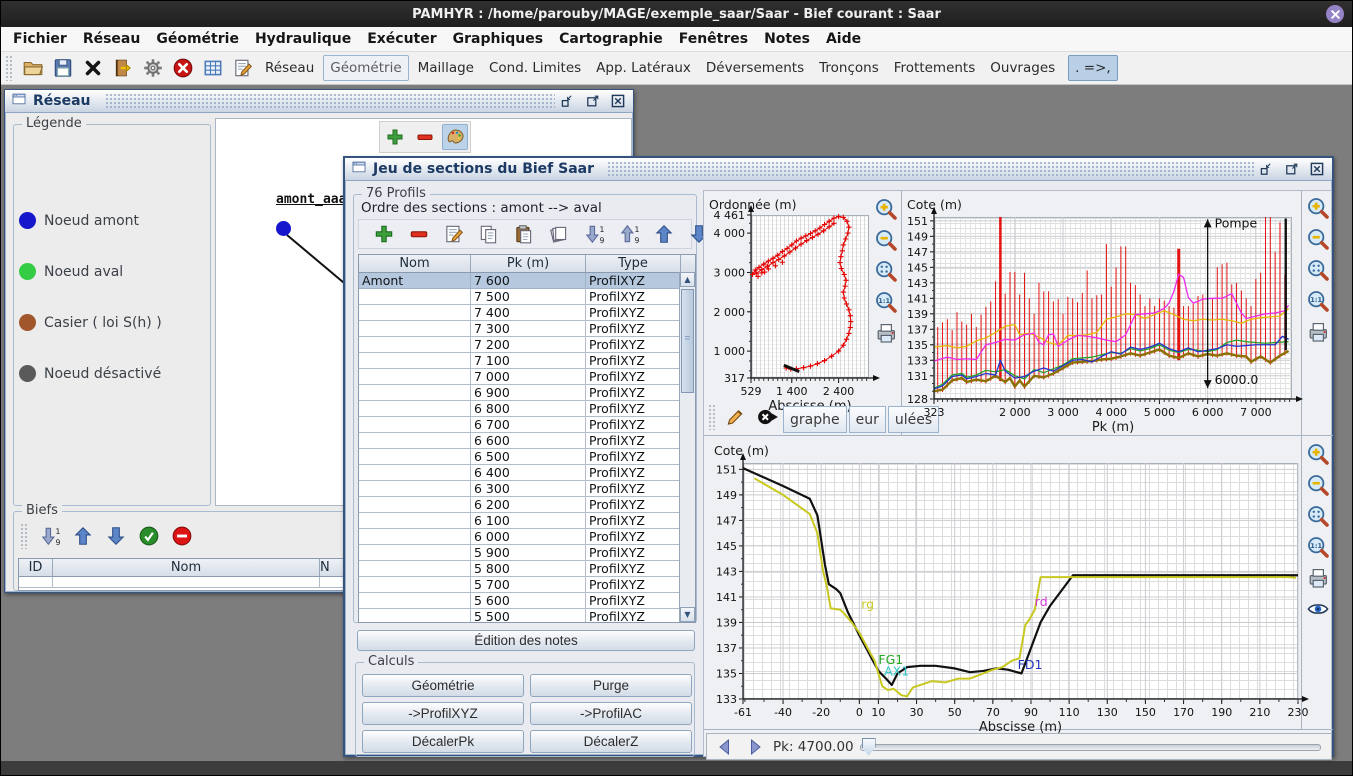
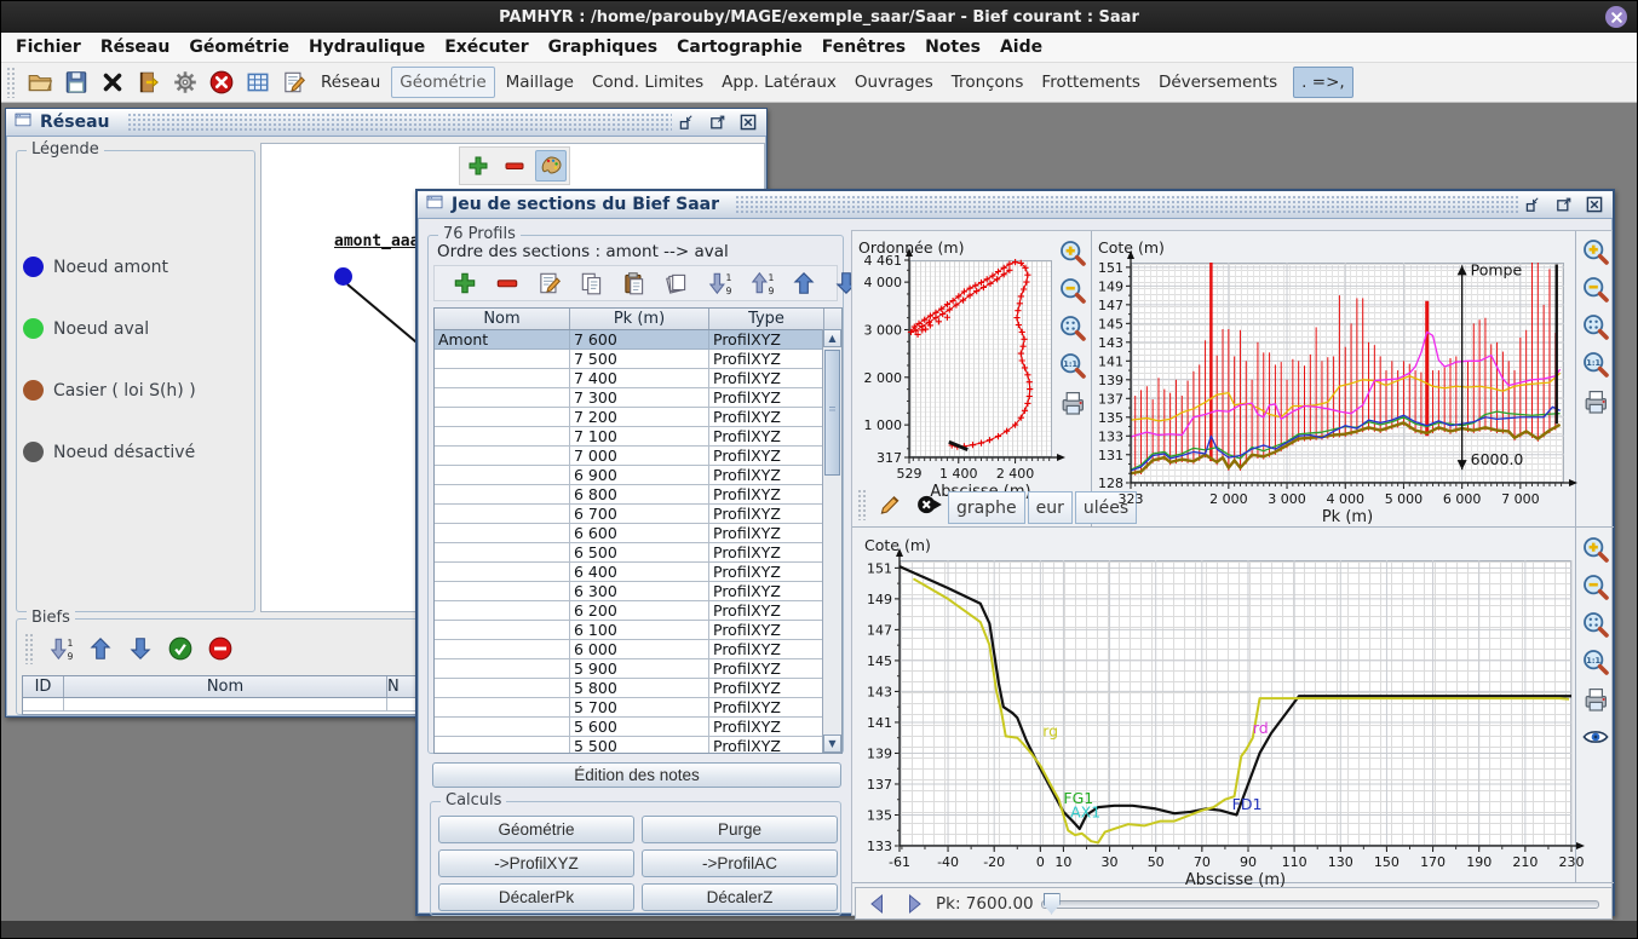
  PAMHYR : /home/parouby/MAGE/exemple_saar/Saar - Bief courant : Saar
  Fichier
  Réseau
  Géométrie
  Hydraulique
  Exécuter
  Graphiques
  Cartographie
  Fenêtres
  Notes
  Aide
  Réseau
  Géométrie
  Maillage
  Cond. Limites
  App. Latéraux
- Déversements
+ Ouvrages
  Tronçons
  Frottements
- Ouvrages
+ Déversements
  . =>,
  Réseau
  Légende
  Noeud amont
  Noeud aval
  Casier ( loi S(h) )
  Noeud désactivé
  amont_aa
  Biefs
  1
  9
  ID
  Nom
  N
  Jeu de sections du Bief Saar
  76 Profils
  Ordre des sections : amont --> aval
  1
  9
  1
  9
  Nom
  Pk (m)
  Type
  Amont
  7 600
  ProfilXYZ
  7 500
  ProfilXYZ
  7 400
  ProfilXYZ
  7 300
  ProfilXYZ
  7 200
  ProfilXYZ
  7 100
  ProfilXYZ
  7 000
  ProfilXYZ
  6 900
  ProfilXYZ
  6 800
  ProfilXYZ
  6 700
  ProfilXYZ
  6 600
  ProfilXYZ
  6 500
  ProfilXYZ
  6 400
  ProfilXYZ
  6 300
  ProfilXYZ
  6 200
  ProfilXYZ
  6 100
  ProfilXYZ
  6 000
  ProfilXYZ
  5 900
  ProfilXYZ
  5 800
  ProfilXYZ
  5 700
  ProfilXYZ
  5 600
  ProfilXYZ
  5 500
  ProfilXYZ
  ▲
  ▼
  Édition des notes
  Calculs
  Géométrie
  Purge
  ->ProfilXYZ
  ->ProfilAC
  DécalerPk
  DécalerZ
  4 461
  4 000
  3 000
  2 000
  1 000
  317
  529
  1 400
  2 400
  Ordonnée (m)
  1:1
  graphe
  eur
  ulées
  Pompe
  6000.0
  151
  149
  147
  145
  143
  141
  139
  137
  135
  133
  131
  128
  323
  2 000
  3 000
  4 000
  5 000
  6 000
  7 000
  Cote (m)
  Pk (m)
  1:1
  rg
  rd
  FG1
  AX1
  FD1
  151
  149
  147
  145
  143
  141
  139
  137
  135
  133
  -61
  -40
  -20
  0
  10
  30
  50
  70
  90
  110
  130
  150
  170
  190
  210
  230
  Cote (m)
  Abscisse (m)
  1:1
- Pk: 4700.00
+ Pk: 7600.00
